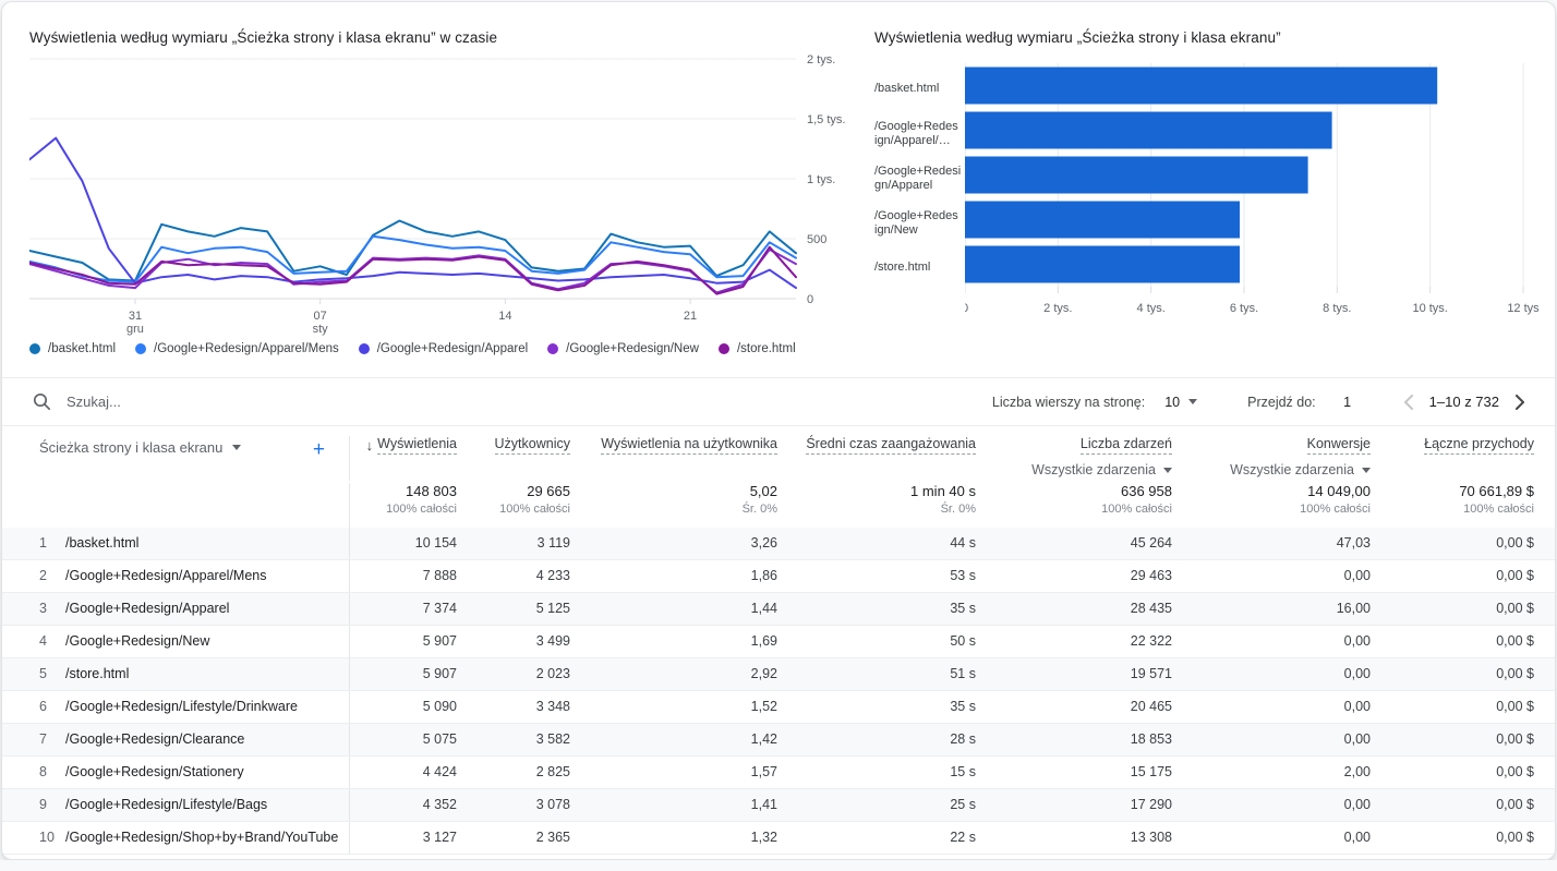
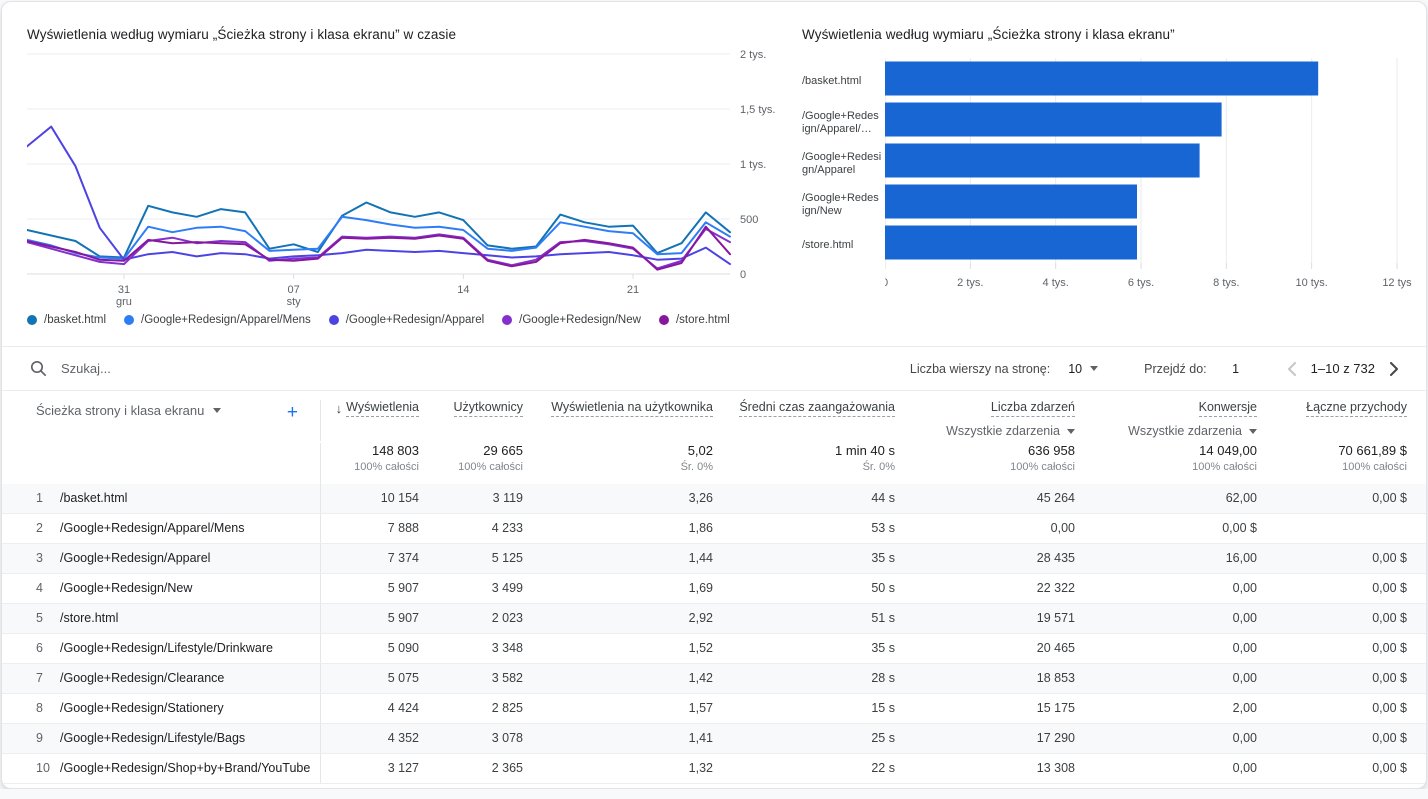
  Wyświetlenia według wymiaru „Ścieżka strony i klasa ekranu” w czasie
  0
  500
  1 tys.
  1,5 tys.
  2 tys.
  31
  gru
  07
  sty
  14
  21
  /basket.html
  /Google+Redesign/Apparel/Mens
  /Google+Redesign/Apparel
  /Google+Redesign/New
  /store.html
  Wyświetlenia według wymiaru „Ścieżka strony i klasa ekranu”
  /basket.html
  /Google+Redes
  ign/Apparel/…
  /Google+Redesi
  gn/Apparel
  /Google+Redes
  ign/New
  /store.html
  0
  2 tys.
  4 tys.
  6 tys.
  8 tys.
  10 tys.
  12 tys
  Szukaj...
  Liczba wierszy na stronę:
  10
  Przejdź do:
  1
  1–10 z 732
  Ścieżka strony i klasa ekranu
  +
  ↓
  Wyświetlenia
  Użytkownicy
  Wyświetlenia na użytkownika
  Średni czas zaangażowania
  Liczba zdarzeń
  Wszystkie zdarzenia
  Konwersje
  Wszystkie zdarzenia
  Łączne przychody
  148 803
  100% całości
  29 665
  100% całości
  5,02
  Śr. 0%
  1 min 40 s
  Śr. 0%
  636 958
  100% całości
  14 049,00
  100% całości
  70 661,89 $
  100% całości
  1
  /basket.html
  10 154
  3 119
  3,26
  44 s
  45 264
- 47,03
+ 62,00
  0,00 $
  2
  /Google+Redesign/Apparel/Mens
  7 888
  4 233
  1,86
  53 s
- 29 463
  0,00
  0,00 $
  3
  /Google+Redesign/Apparel
  7 374
  5 125
  1,44
  35 s
  28 435
  16,00
  0,00 $
  4
  /Google+Redesign/New
  5 907
  3 499
  1,69
  50 s
  22 322
  0,00
  0,00 $
  5
  /store.html
  5 907
  2 023
  2,92
  51 s
  19 571
  0,00
  0,00 $
  6
  /Google+Redesign/Lifestyle/Drinkware
  5 090
  3 348
  1,52
  35 s
  20 465
  0,00
  0,00 $
  7
  /Google+Redesign/Clearance
  5 075
  3 582
  1,42
  28 s
  18 853
  0,00
  0,00 $
  8
  /Google+Redesign/Stationery
  4 424
  2 825
  1,57
  15 s
  15 175
  2,00
  0,00 $
  9
  /Google+Redesign/Lifestyle/Bags
  4 352
  3 078
  1,41
  25 s
  17 290
  0,00
  0,00 $
  10
  /Google+Redesign/Shop+by+Brand/YouTube
  3 127
  2 365
  1,32
  22 s
  13 308
  0,00
  0,00 $
